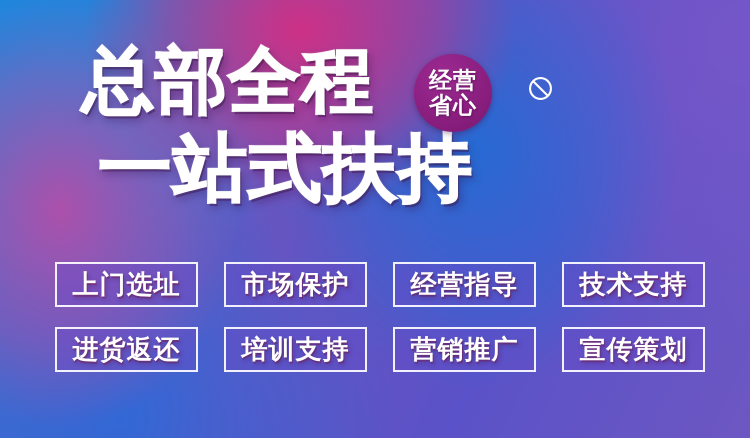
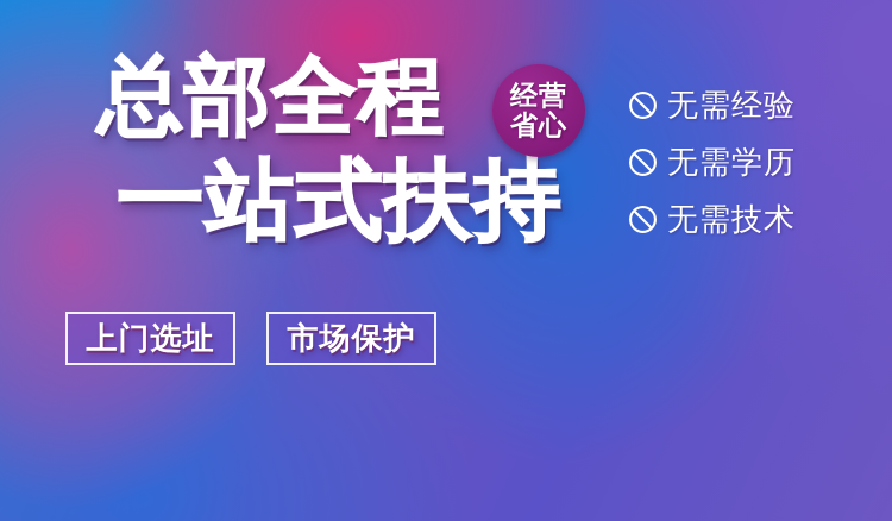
  总部全程
  一站式扶持
  经营
  省心
+ 无需经验
+ 无需学历
+ 无需技术
  上门选址
  市场保护
- 经营指导
- 技术支持
- 进货返还
- 培训支持
- 营销推广
- 宣传策划
